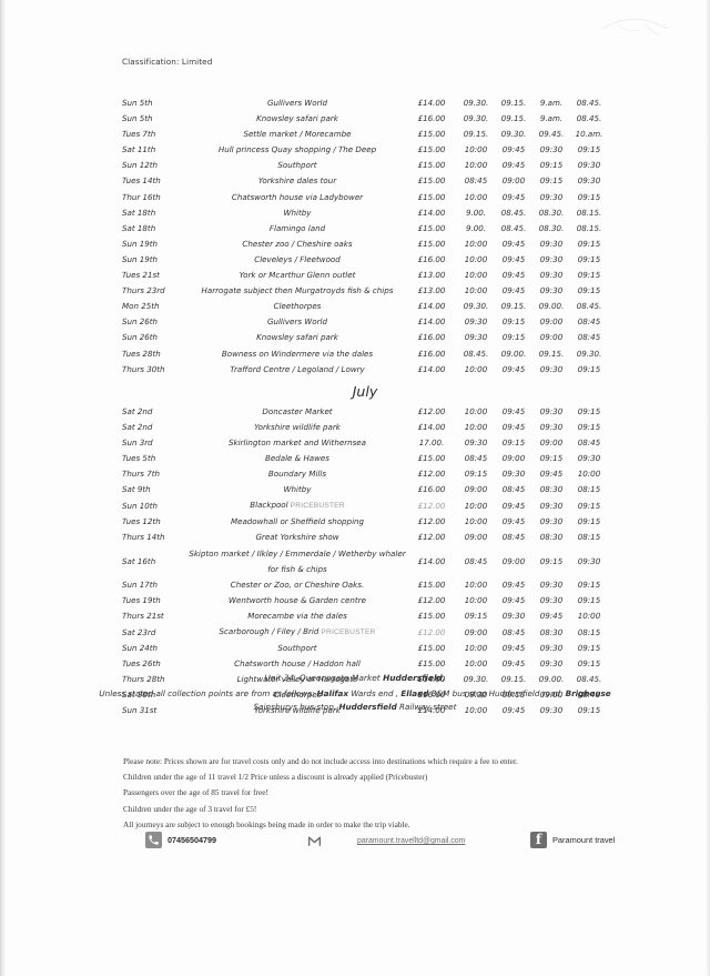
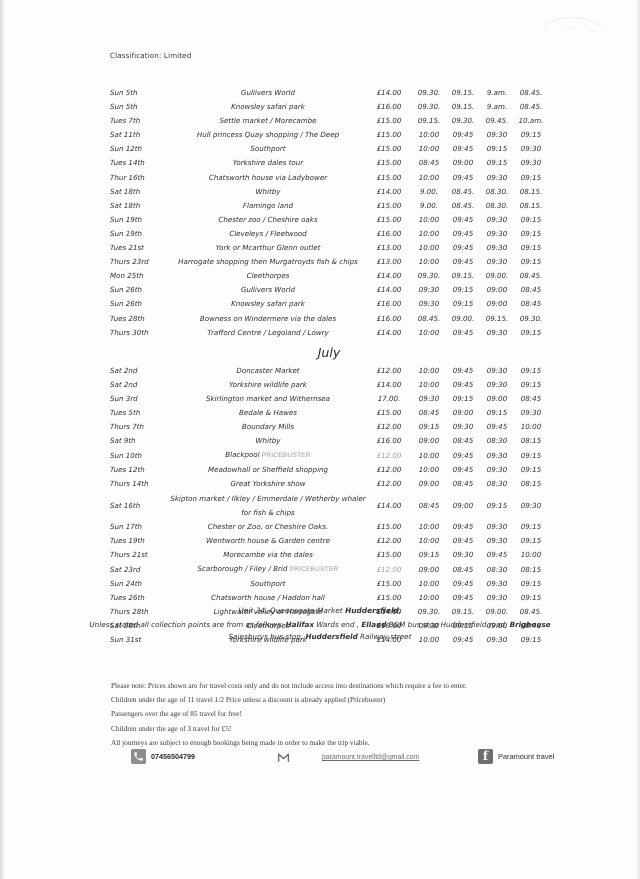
  Classification: Limited
  Sun 5th	Gullivers World	£14.00	09.30.	09.15.	9.am.	08.45.
  Sun 5th	Knowsley safari park	£16.00	09.30.	09.15.	9.am.	08.45.
  Tues 7th	Settle market / Morecambe	£15.00	09.15.	09.30.	09.45.	10.am.
  Sat 11th	Hull princess Quay shopping / The Deep	£15.00	10:00	09:45	09:30	09:15
  Sun 12th	Southport	£15.00	10:00	09:45	09:15	09:30
  Tues 14th	Yorkshire dales tour	£15.00	08:45	09:00	09:15	09:30
  Thur 16th	Chatsworth house via Ladybower	£15.00	10:00	09:45	09:30	09:15
  Sat 18th	Whitby	£14.00	9.00.	08.45.	08.30.	08.15.
  Sat 18th	Flamingo land	£15.00	9.00.	08.45.	08.30.	08.15.
  Sun 19th	Chester zoo / Cheshire oaks	£15.00	10:00	09:45	09:30	09:15
  Sun 19th	Cleveleys / Fleetwood	£16.00	10:00	09:45	09:30	09:15
  Tues 21st	York or Mcarthur Glenn outlet	£13.00	10:00	09:45	09:30	09:15
- Thurs 23rd	Harrogate subject then Murgatroyds fish & chips	£13.00	10:00	09:45	09:30	09:15
+ Thurs 23rd	Harrogate shopping then Murgatroyds fish & chips	£13.00	10:00	09:45	09:30	09:15
  Mon 25th	Cleethorpes	£14.00	09.30.	09.15.	09.00.	08.45.
  Sun 26th	Gullivers World	£14.00	09:30	09:15	09:00	08:45
  Sun 26th	Knowsley safari park	£16.00	09:30	09:15	09:00	08:45
  Tues 28th	Bowness on Windermere via the dales	£16.00	08.45.	09.00.	09.15.	09.30.
  Thurs 30th	Trafford Centre / Legoland / Lowry	£14.00	10:00	09:45	09:30	09:15
  July
  Sat 2nd	Doncaster Market	£12.00	10:00	09:45	09:30	09:15
  Sat 2nd	Yorkshire wildlife park	£14.00	10:00	09:45	09:30	09:15
  Sun 3rd	Skirlington market and Withernsea	17.00.	09:30	09:15	09:00	08:45
  Tues 5th	Bedale & Hawes	£15.00	08:45	09:00	09:15	09:30
  Thurs 7th	Boundary Mills	£12.00	09:15	09:30	09:45	10:00
  Sat 9th	Whitby	£16.00	09:00	08:45	08:30	08:15
  Sun 10th	Blackpool	£12.00	10:00	09:45	09:30	09:15
  Tues 12th	Meadowhall or Sheffield shopping	£12.00	10:00	09:45	09:30	09:15
  Thurs 14th	Great Yorkshire show	£12.00	09:00	08:45	08:30	08:15
  Sat 16th	Skipton market / Ilkley / Emmerdale / Wetherby whaler for fish & chips	£14.00	08:45	09:00	09:15	09:30
  Sun 17th	Chester or Zoo, or Cheshire Oaks.	£15.00	10:00	09:45	09:30	09:15
  Tues 19th	Wentworth house & Garden centre	£12.00	10:00	09:45	09:30	09:15
  Thurs 21st	Morecambe via the dales	£15.00	09:15	09:30	09:45	10:00
  Sat 23rd	Scarborough / Filey / Brid	£12.00	09:00	08:45	08:30	08:15
  Sun 24th	Southport	£15.00	10:00	09:45	09:30	09:15
  Tues 26th	Chatsworth house / Haddon hall	£15.00	10:00	09:45	09:30	09:15
  Thurs 28th	Lightwater valley or Harrogate	£14.00	09.30.	09.15.	09.00.	08.45.
  Sat 30th	Cleethorpes	£16.00	09:30	09:15	09:00	08:45
  Sun 31st	Yorkshire wildlife park	£14.00	10:00	09:45	09:30	09:15
  Unit 34, Queensgate Market Huddersfield.
  Unless stated all collection points are from as follows: Halifax Wards end , Elland B&M bus stop Huddersfield road, Brighouse
  Sainsburys bus stop, Huddersfield Railway street
  Please note: Prices shown are for travel costs only and do not include access into destinations which require a fee to enter.
  Children under the age of 11 travel 1/2 Price unless a discount is already applied (Pricebuster)
  Passengers over the age of 85 travel for free!
  Children under the age of 3 travel for £5!
  All journeys are subject to enough bookings being made in order to make the trip viable.
  07456504799
  f
  Paramount travel
